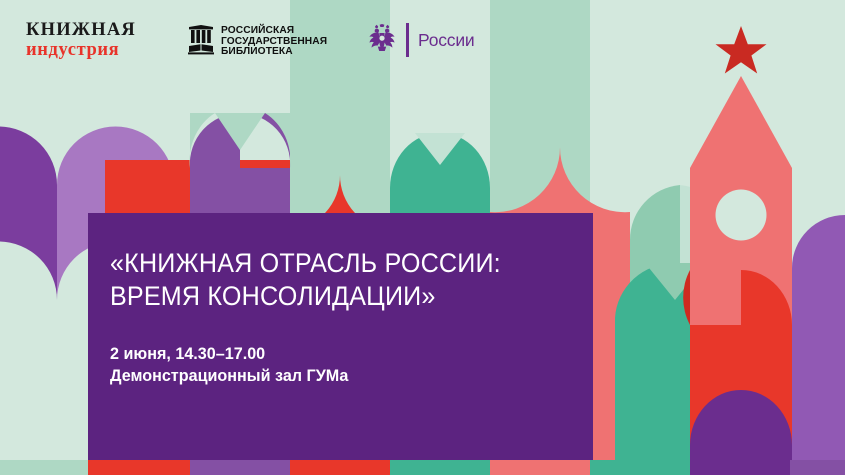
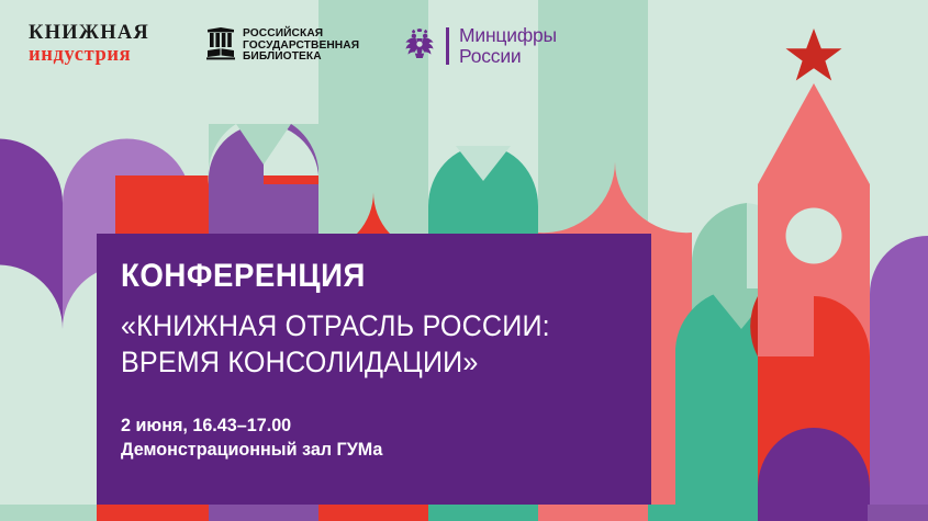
+ КОНФЕРЕНЦИЯ
  «КНИЖНАЯ ОТРАСЛЬ РОССИИ:
  ВРЕМЯ КОНСОЛИДАЦИИ»
- 2 июня, 14.30–17.00
+ 2 июня, 16.43–17.00
  Демонстрационный зал ГУМа
  КНИЖНАЯ
  индустрия
  РОССИЙСКАЯ
  ГОСУДАРСТВЕННАЯ
  БИБЛИОТЕКА
+ Минцифры
  России
